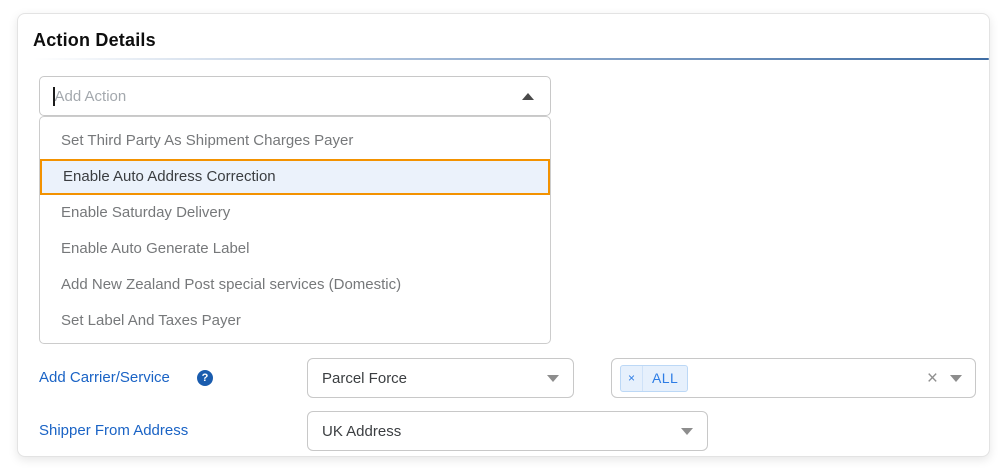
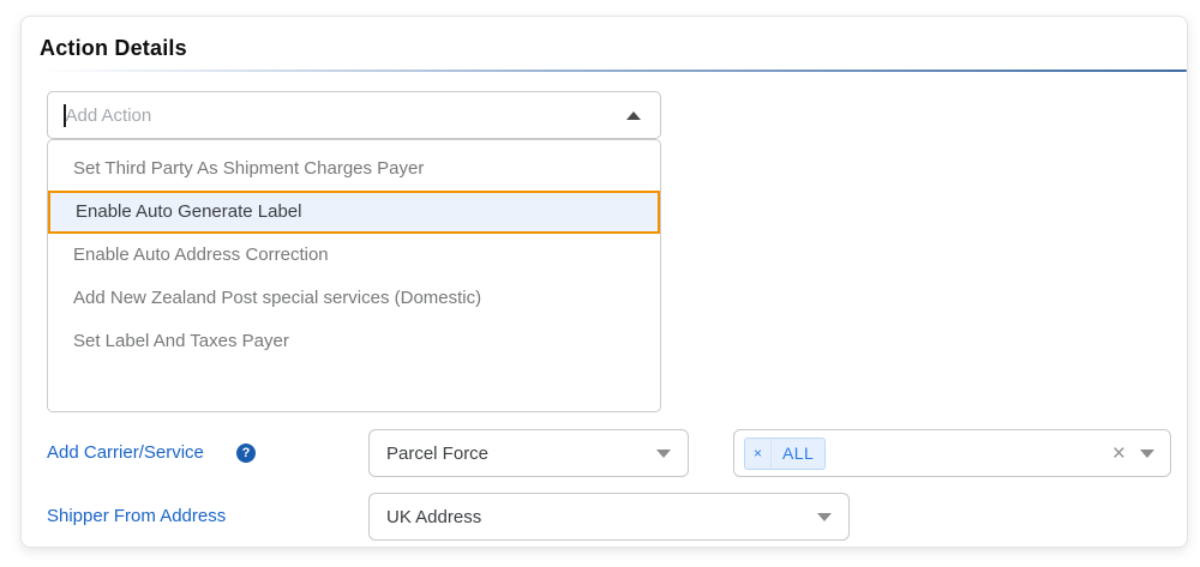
  Action Details
  Add Action
  Set Third Party As Shipment Charges Payer
- Enable Auto Address Correction
+ Enable Auto Generate Label
- Enable Saturday Delivery
- Enable Auto Generate Label
+ Enable Auto Address Correction
  Add New Zealand Post special services (Domestic)
  Set Label And Taxes Payer
  Add Carrier/Service
  ?
  Parcel Force
  ×
  ALL
  ×
  Shipper From Address
  UK Address
